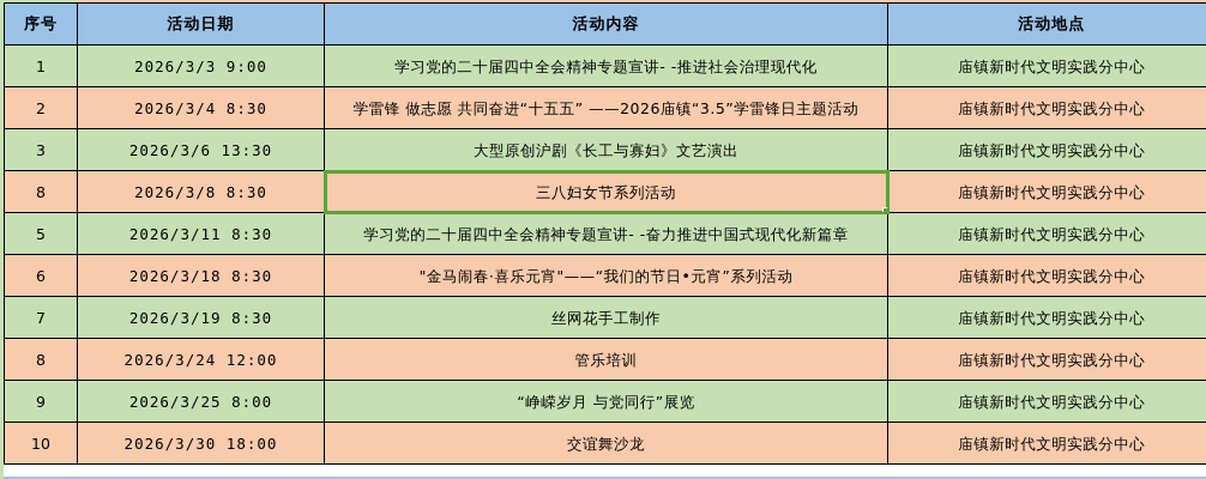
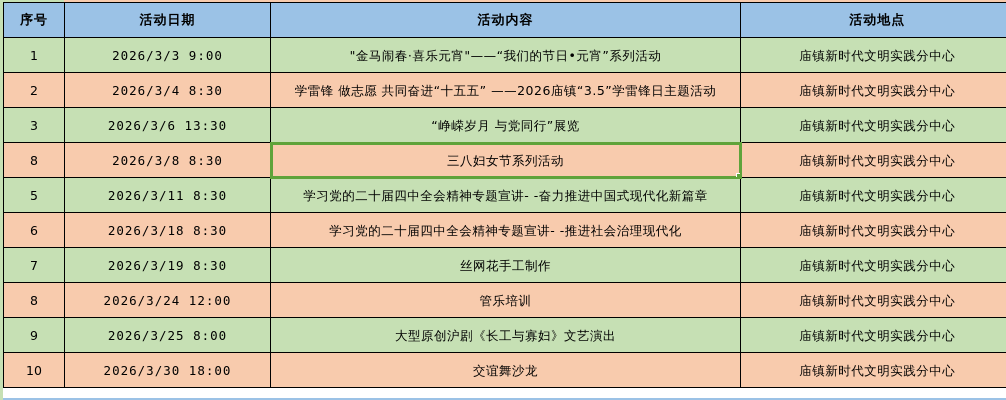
  序号	活动日期	活动内容	活动地点
- 1	2026/3/3 9:00	学习党的二十届四中全会精神专题宣讲- -推进社会治理现代化	庙镇新时代文明实践分中心
+ 1	2026/3/3 9:00	"金马闹春·喜乐元宵"——“我们的节日•元宵”系列活动	庙镇新时代文明实践分中心
  2	2026/3/4 8:30	学雷锋 做志愿 共同奋进“十五五” ——2026庙镇“3.5”学雷锋日主题活动	庙镇新时代文明实践分中心
- 3	2026/3/6 13:30	大型原创沪剧《长工与寡妇》文艺演出	庙镇新时代文明实践分中心
+ 3	2026/3/6 13:30	“峥嵘岁月 与党同行”展览	庙镇新时代文明实践分中心
  8	2026/3/8 8:30	三八妇女节系列活动	庙镇新时代文明实践分中心
  5	2026/3/11 8:30	学习党的二十届四中全会精神专题宣讲- -奋力推进中国式现代化新篇章	庙镇新时代文明实践分中心
- 6	2026/3/18 8:30	"金马闹春·喜乐元宵"——“我们的节日•元宵”系列活动	庙镇新时代文明实践分中心
+ 6	2026/3/18 8:30	学习党的二十届四中全会精神专题宣讲- -推进社会治理现代化	庙镇新时代文明实践分中心
  7	2026/3/19 8:30	丝网花手工制作	庙镇新时代文明实践分中心
  8	2026/3/24 12:00	管乐培训	庙镇新时代文明实践分中心
- 9	2026/3/25 8:00	“峥嵘岁月 与党同行”展览	庙镇新时代文明实践分中心
+ 9	2026/3/25 8:00	大型原创沪剧《长工与寡妇》文艺演出	庙镇新时代文明实践分中心
  10	2026/3/30 18:00	交谊舞沙龙	庙镇新时代文明实践分中心
